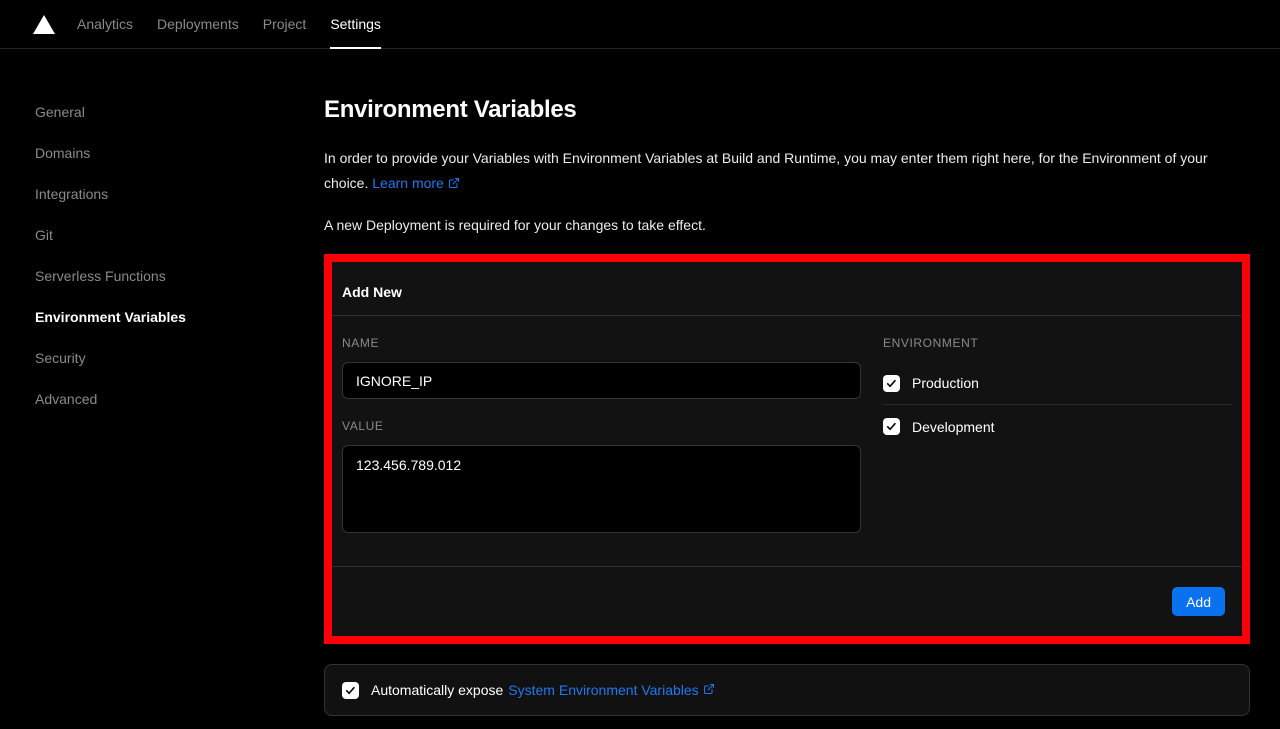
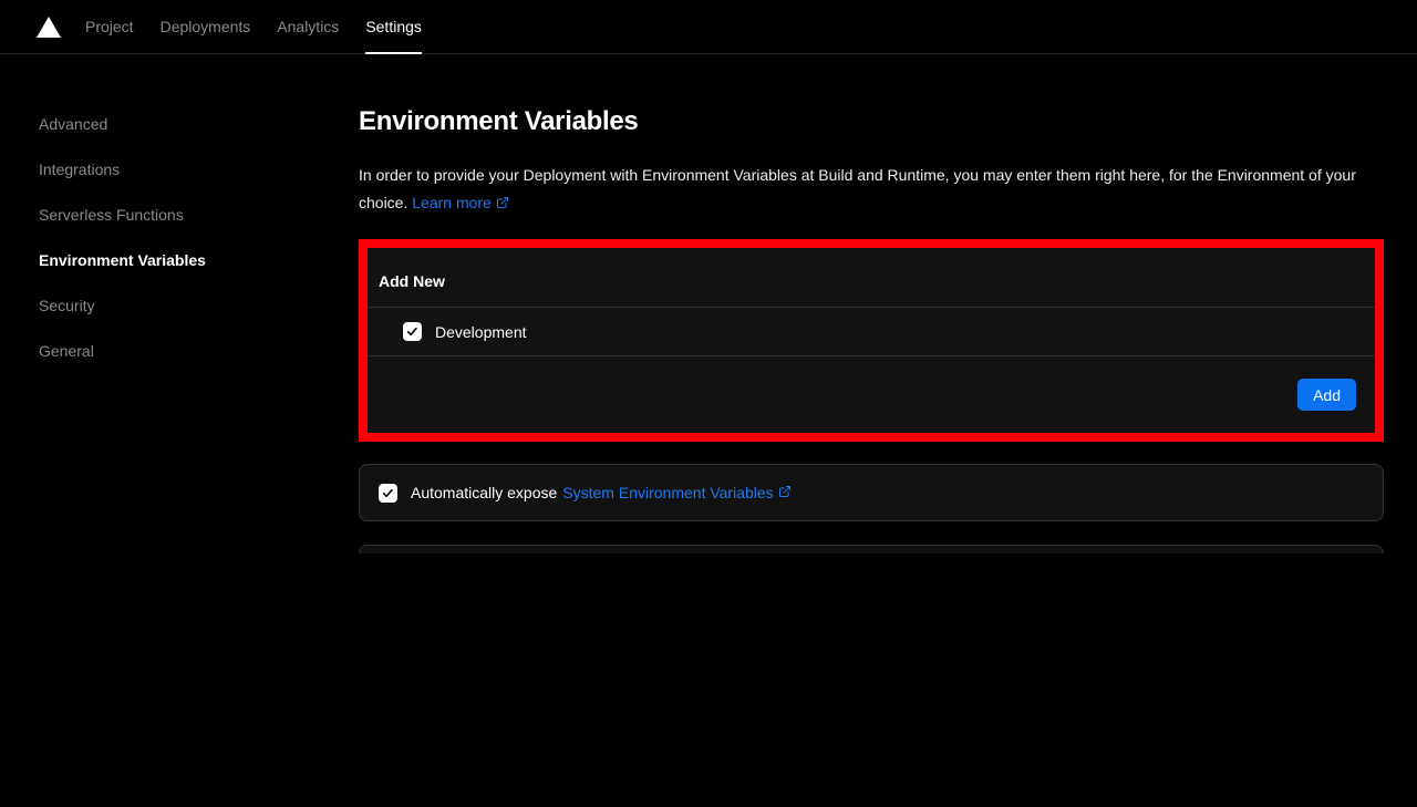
- Analytics
+ Project
  Deployments
- Project
+ Analytics
  Settings
- General
+ Advanced
- Domains
  Integrations
- Git
  Serverless Functions
  Environment Variables
  Security
- Advanced
+ General
  Environment Variables
- In order to provide your Variables with Environment Variables at Build and Runtime, you may enter them right here, for the Environment of your choice. Learn more
+ In order to provide your Deployment with Environment Variables at Build and Runtime, you may enter them right here, for the Environment of your choice. Learn more
- A new Deployment is required for your changes to take effect.
  Add New
- NAME
- IGNORE_IP
- VALUE
- 123.456.789.012
- ENVIRONMENT
- Production
  Development
  Add
  Automatically expose
  System Environment Variables
